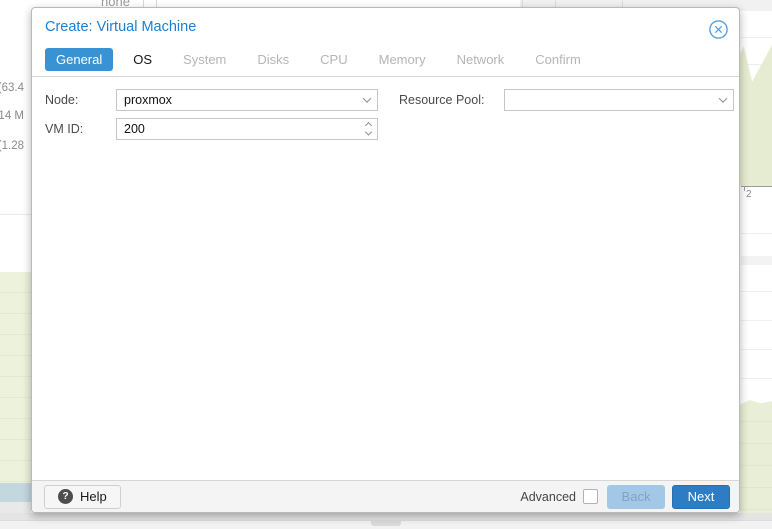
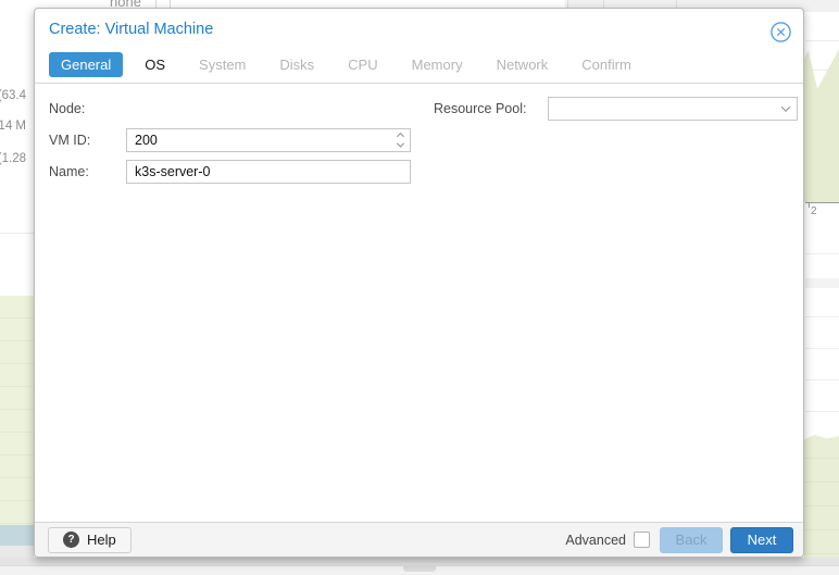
  none
  63.4
  14 M
  1.28
  2
  Create: Virtual Machine
  General
  OS
  System
  Disks
  CPU
  Memory
  Network
  Confirm
  Node:
- proxmox
  VM ID:
  200
+ Name:
+ k3s-server-0
  Resource Pool:
  ?
  Help
  Advanced
  Back
  Next
